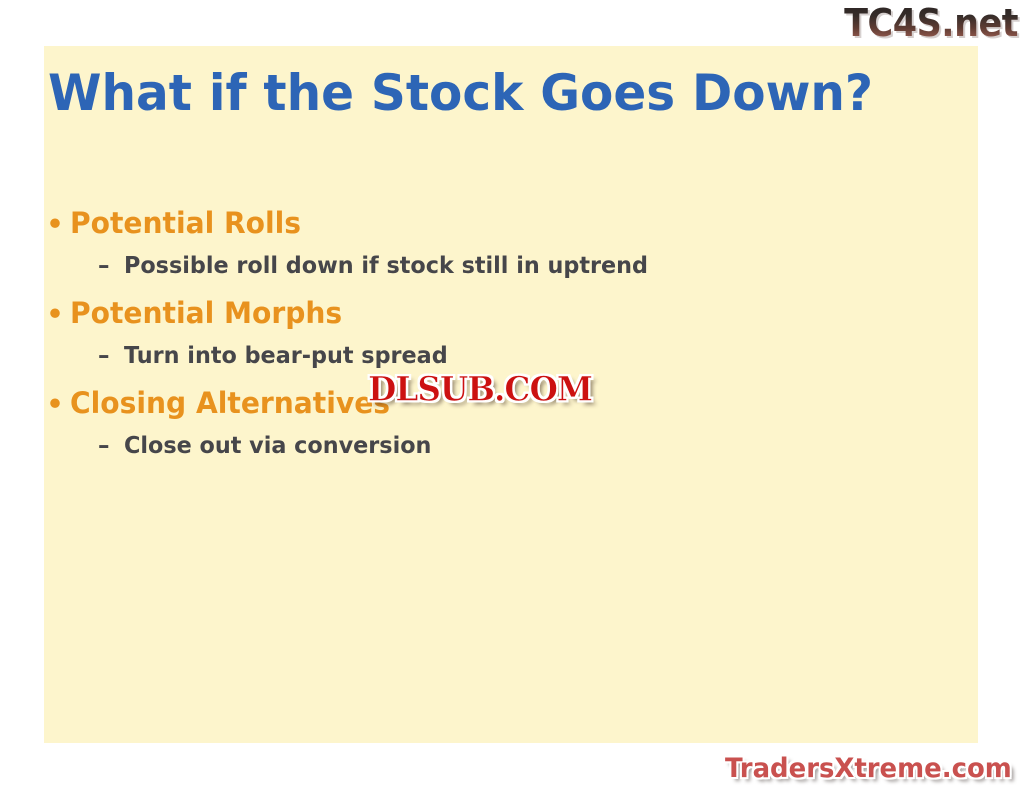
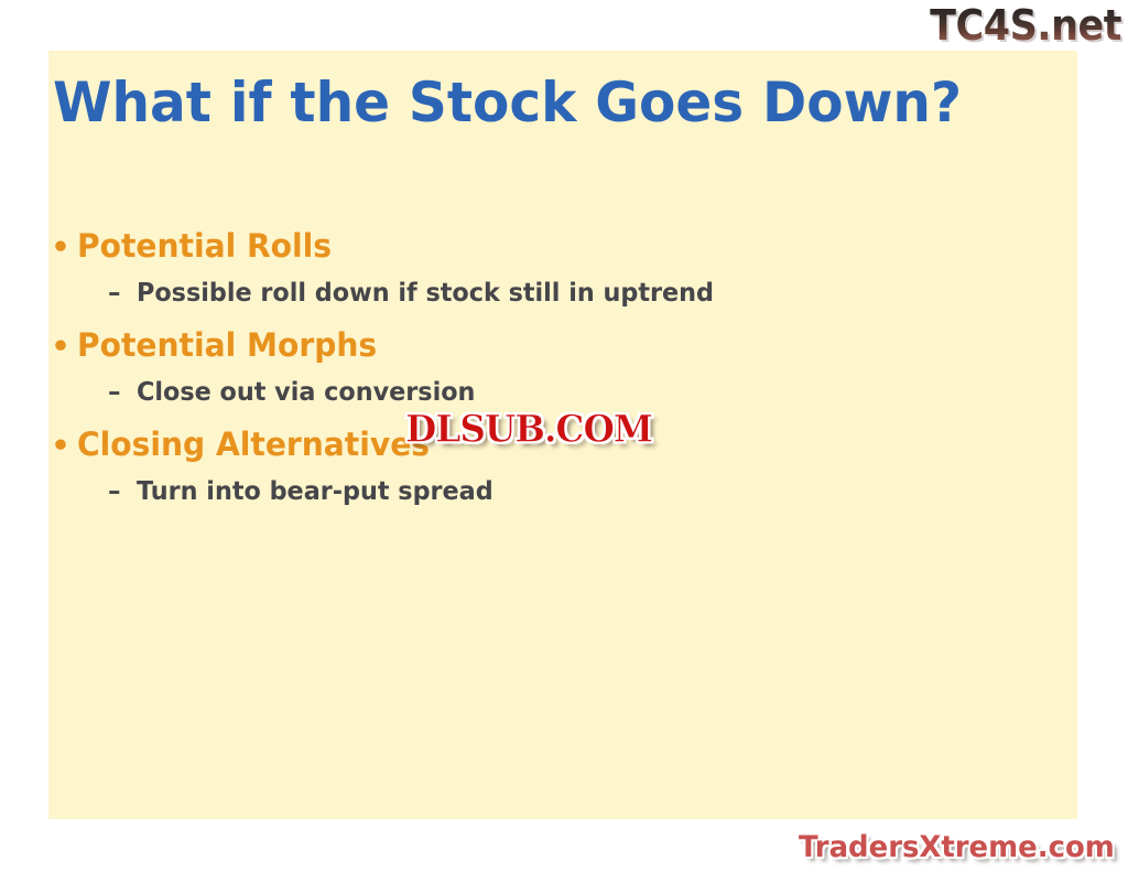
  TC4S.net
  What if the Stock Goes Down?
  •
  Potential Rolls
  –
  Possible roll down if stock still in uptrend
  •
  Potential Morphs
  –
- Turn into bear-put spread
+ Close out via conversion
  •
  Closing Alternatives
  –
- Close out via conversion
+ Turn into bear-put spread
  DLSUB.COM
  TradersXtreme.com
